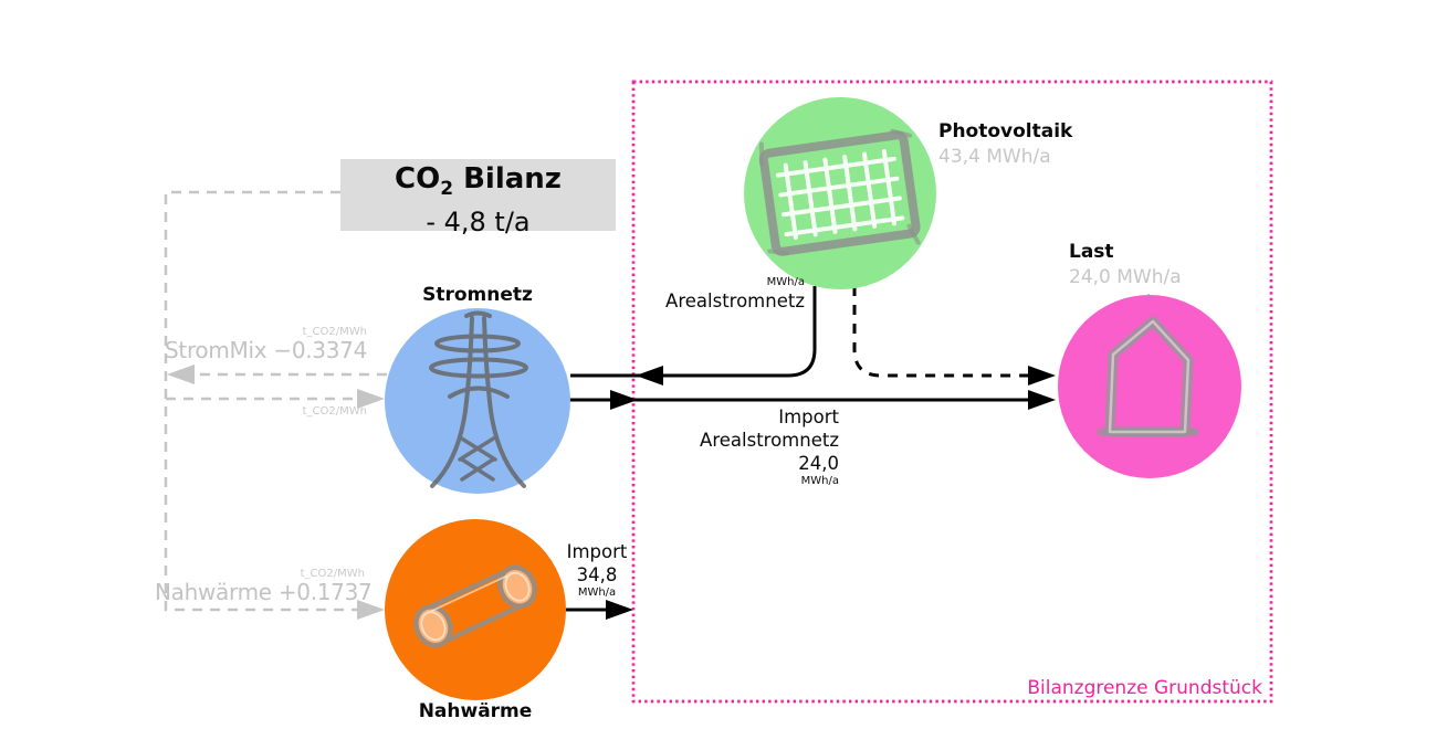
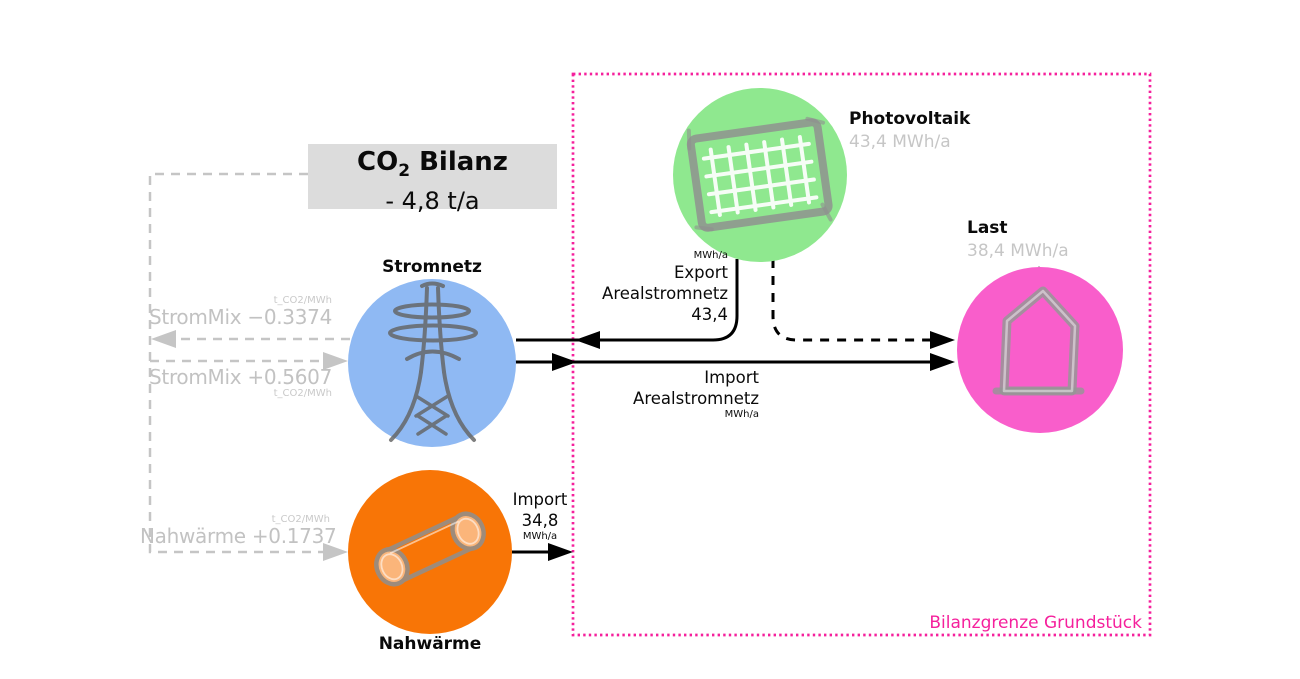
  CO2 Bilanz
  - 4,8 t/a
  Stromnetz
  Nahwärme
  Photovoltaik
  43,4 MWh/a
  Last
- 24,0 MWh/a
+ 38,4 MWh/a
  MWh/a
+ Export
  Arealstromnetz
+ 43,4
  Import
  Arealstromnetz
- 24,0
  MWh/a
  Import
  34,8
  MWh/a
  t_CO2/MWh
  StromMix −0.3374
+ StromMix +0.5607
  t_CO2/MWh
  t_CO2/MWh
  Nahwärme +0.1737
  Bilanzgrenze Grundstück
